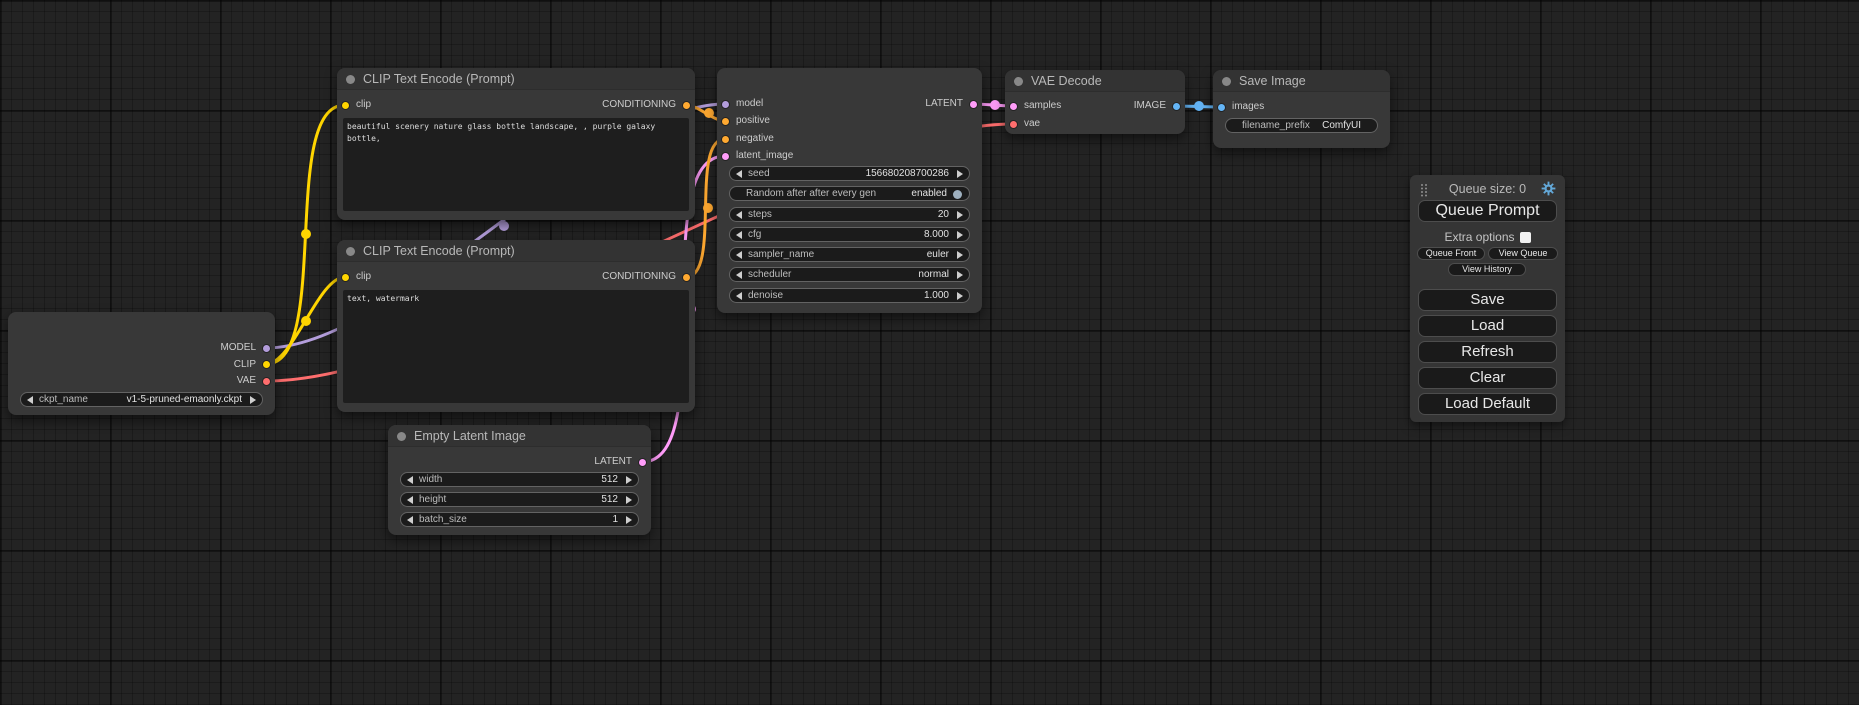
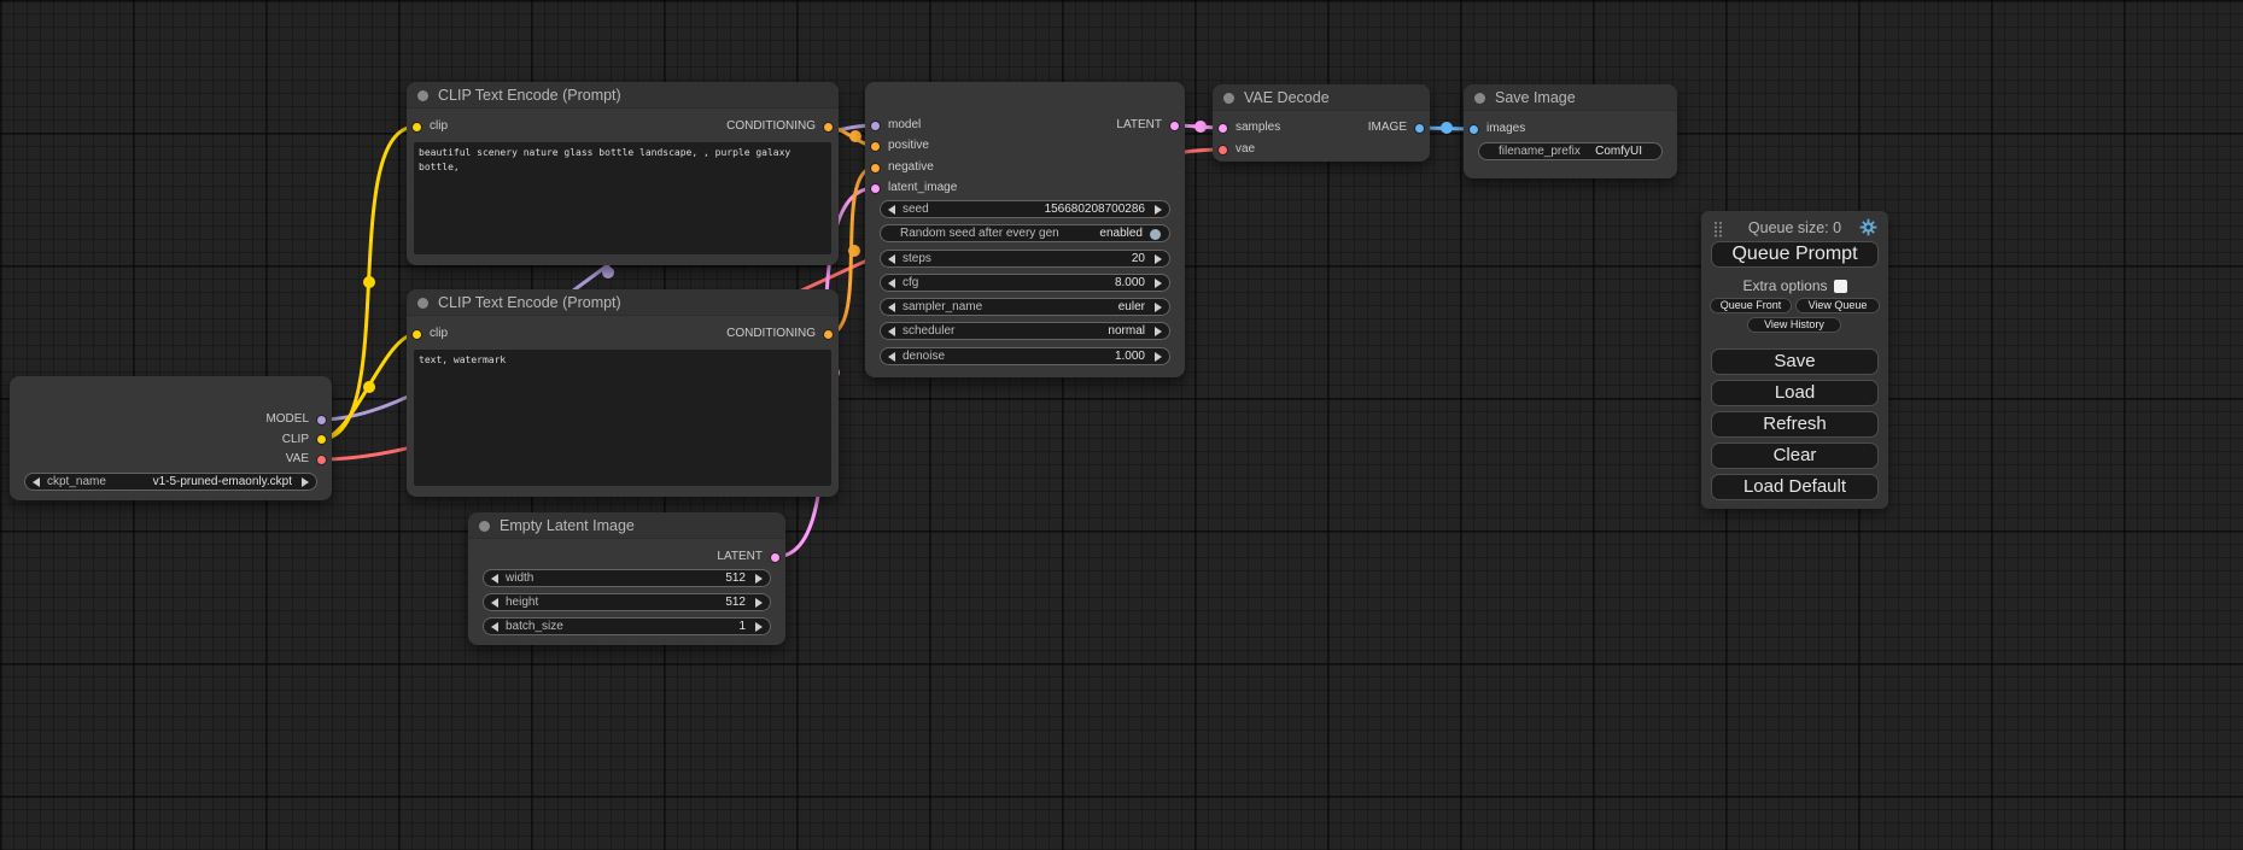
  MODEL
  CLIP
  VAE
  ckpt_name
  v1-5-pruned-emaonly.ckpt
  CLIP Text Encode (Prompt)
  clip
  CONDITIONING
  beautiful scenery nature glass bottle landscape, , purple galaxy bottle,
  CLIP Text Encode (Prompt)
  clip
  CONDITIONING
  text, watermark
  Empty Latent Image
  LATENT
  width
  512
  height
  512
  batch_size
  1
  model
  positive
  negative
  latent_image
  LATENT
  seed
  156680208700286
- Random after after every gen
+ Random seed after every gen
  enabled
  steps
  20
  cfg
  8.000
  sampler_name
  euler
  scheduler
  normal
  denoise
  1.000
  VAE Decode
  samples
  vae
  IMAGE
  Save Image
  images
  filename_prefix
  ComfyUI
  Queue size: 0
  Queue Prompt
  Extra options
  Queue Front
  View Queue
  View History
  Save
  Load
  Refresh
  Clear
  Load Default
